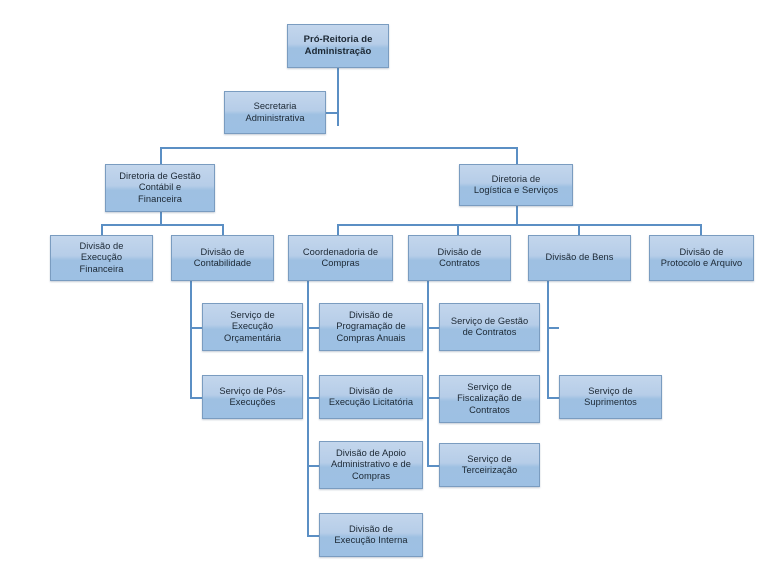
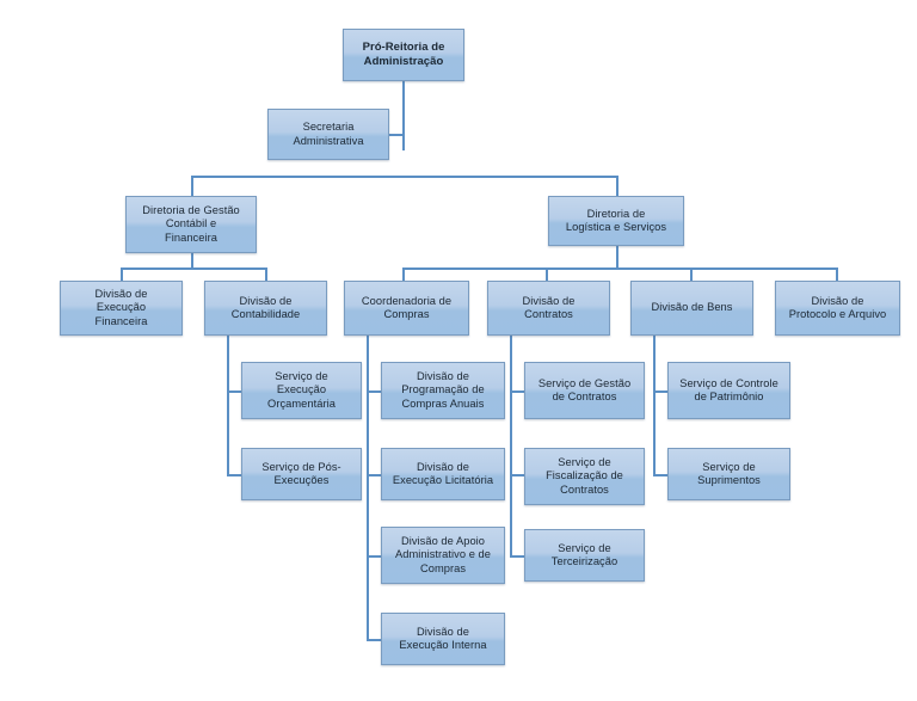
  Pró-Reitoria de
  Administração
  Secretaria
  Administrativa
  Diretoria de Gestão
  Contábil e
  Financeira
  Diretoria de
  Logística e Serviços
  Divisão de
  Execução
  Financeira
  Divisão de
  Contabilidade
  Coordenadoria de
  Compras
  Divisão de
  Contratos
  Divisão de Bens
  Divisão de
  Protocolo e Arquivo
  Serviço de
  Execução
  Orçamentária
  Serviço de Pós-
  Execuções
  Divisão de
  Programação de
  Compras Anuais
  Divisão de
  Execução Licitatória
  Divisão de Apoio
  Administrativo e de
  Compras
  Divisão de
  Execução Interna
  Serviço de Gestão
  de Contratos
  Serviço de
  Fiscalização de
  Contratos
  Serviço de
  Terceirização
+ Serviço de Controle
+ de Patrimônio
  Serviço de
  Suprimentos
